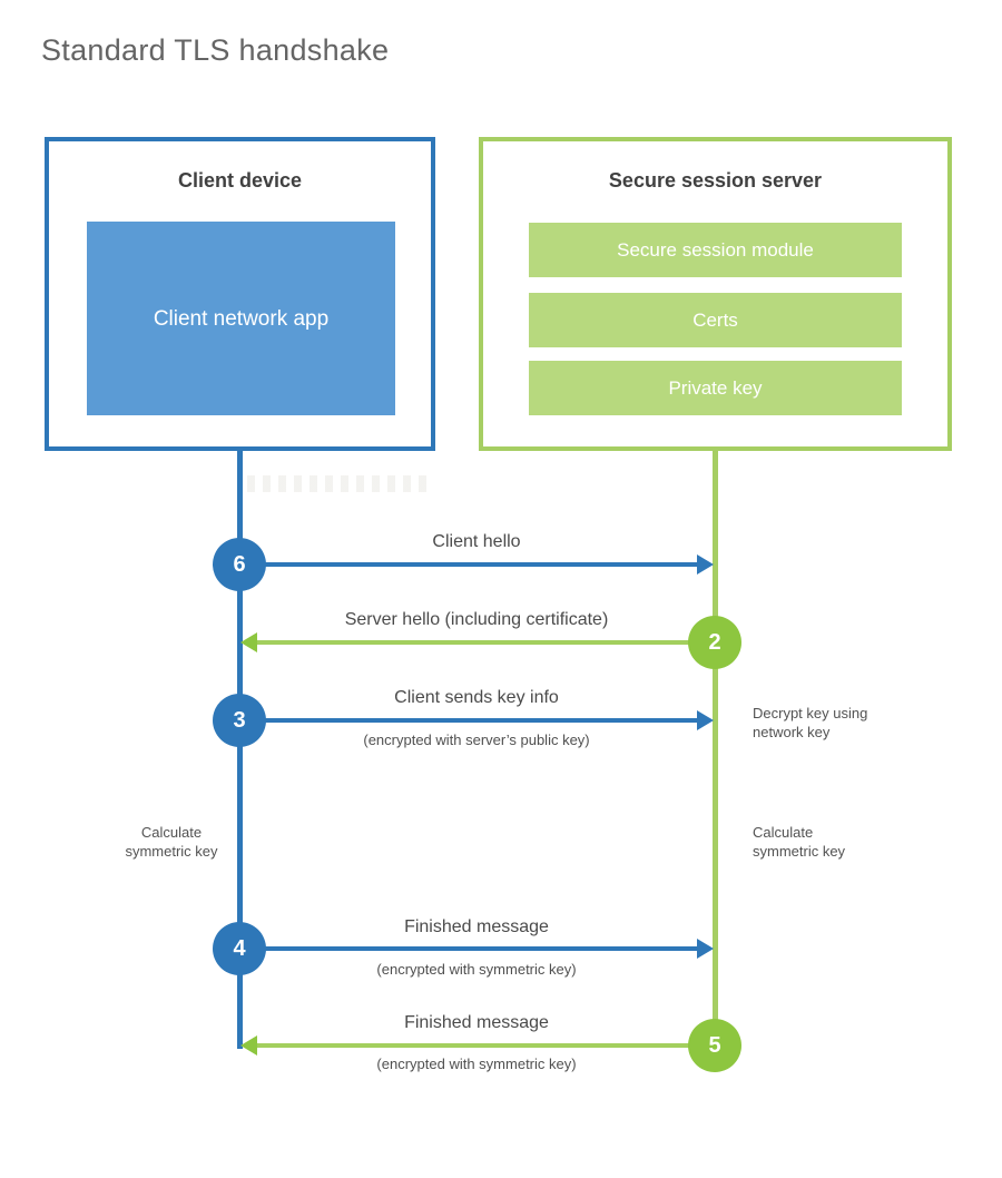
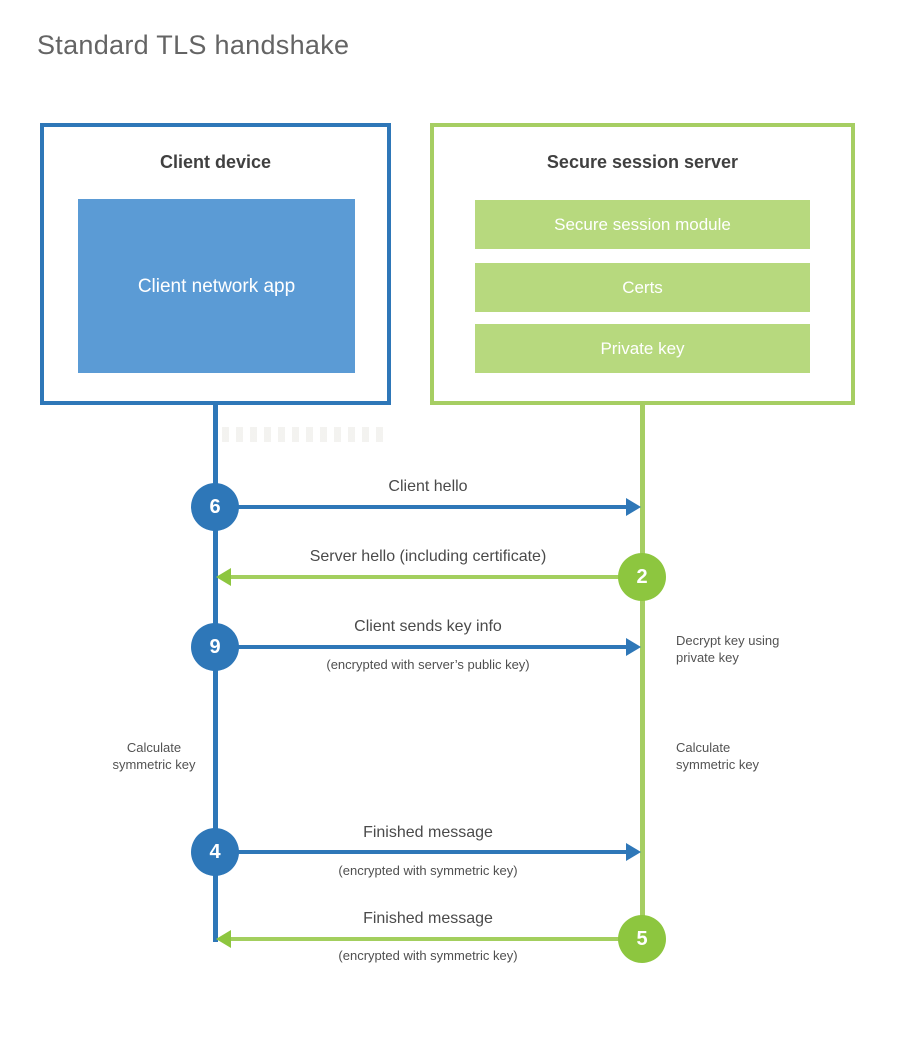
  Standard TLS handshake
  Client device
  Client network app
  Secure session server
  Secure session module
  Certs
  Private key
  6
  Client hello
  2
  Server hello (including certificate)
- 3
+ 9
  Client sends key info
  (encrypted with server’s public key)
- Decrypt key using network key
+ Decrypt key using private key
  Calculate symmetric key
  Calculate symmetric key
  4
  Finished message
  (encrypted with symmetric key)
  5
  Finished message
  (encrypted with symmetric key)
